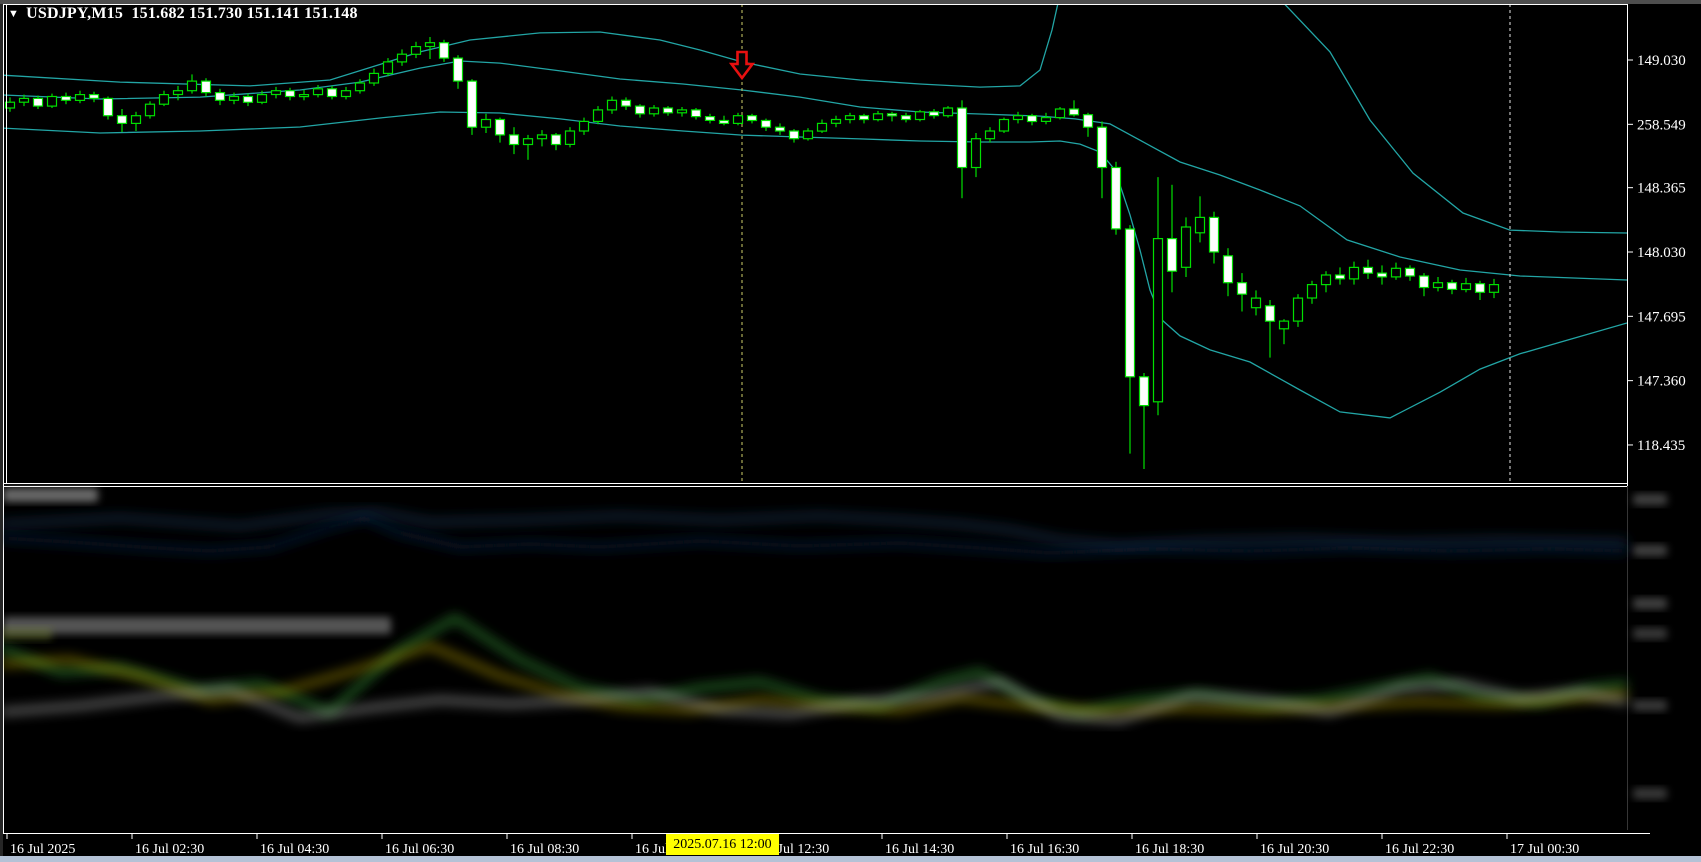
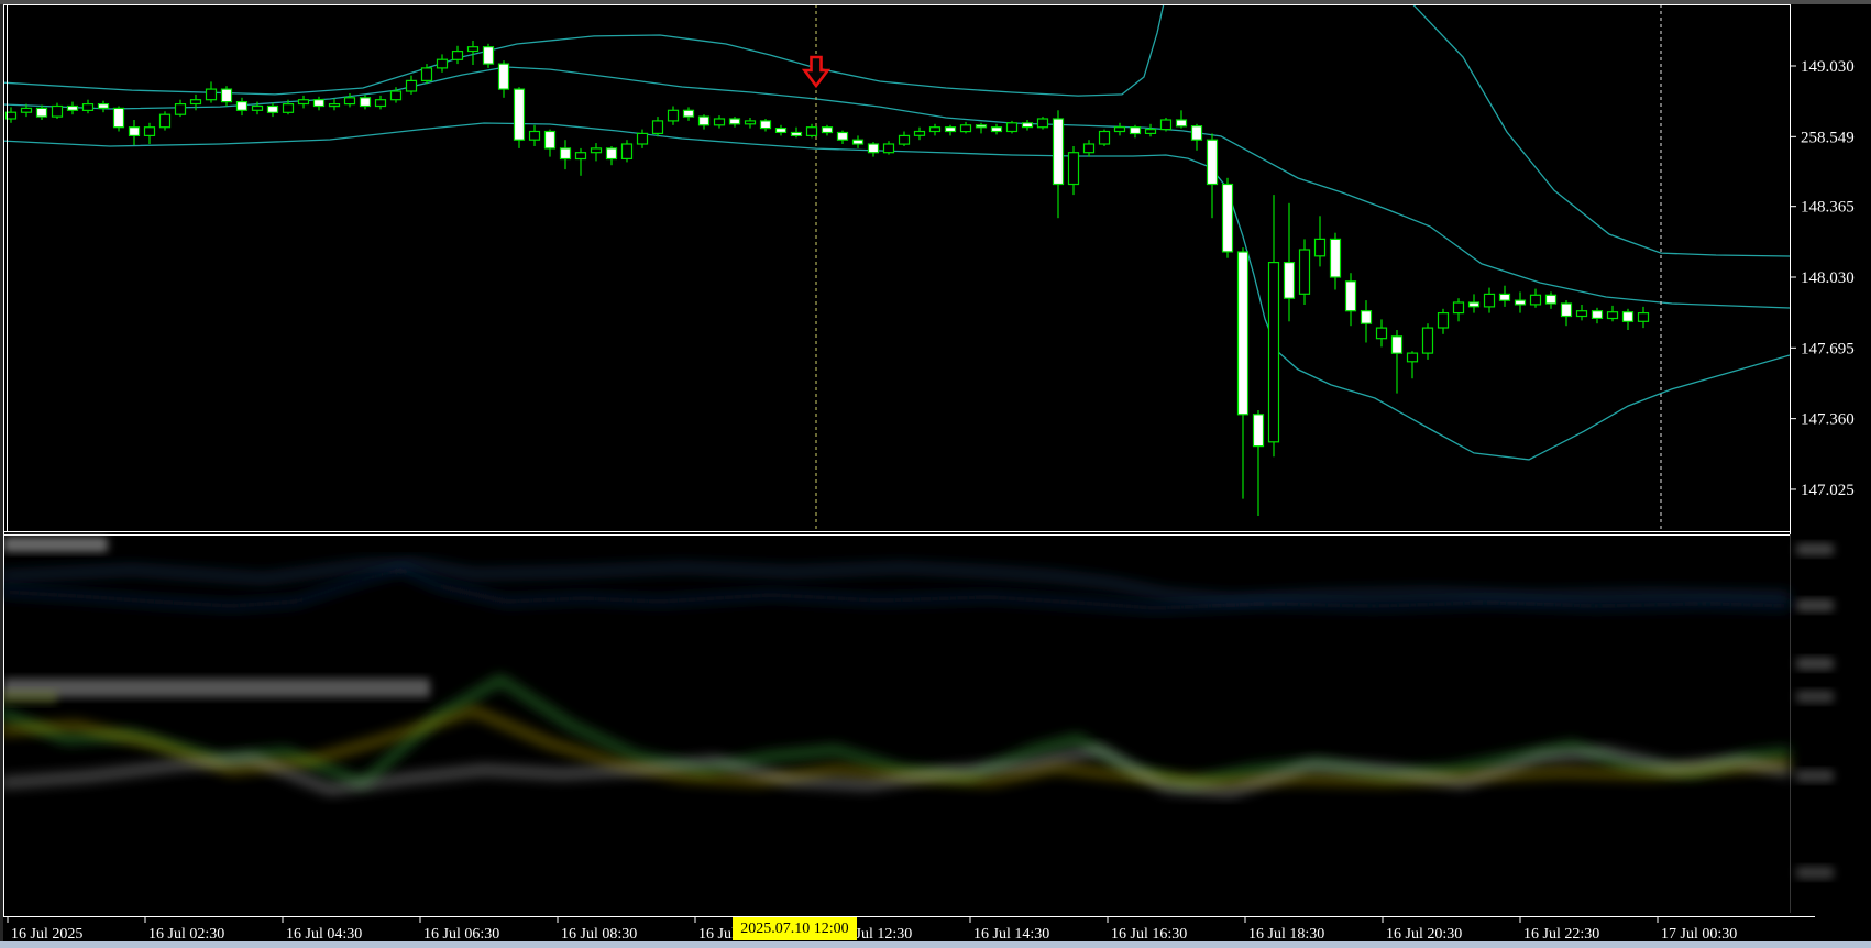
  149.030
  258.549
  148.365
  148.030
  147.695
  147.360
- 118.435
+ 147.025
  16 Jul 2025
  16 Jul 02:30
  16 Jul 04:30
  16 Jul 06:30
  16 Jul 08:30
  Jul 12:30
  16 Jul 14:30
  16 Jul 16:30
  16 Jul 18:30
  16 Jul 20:30
  16 Jul 22:30
  17 Jul 00:30
- ▼
- USDJPY,M15 151.682 151.730 151.141 151.148
- 2025.07.16 12:00
+ 2025.07.10 12:00
